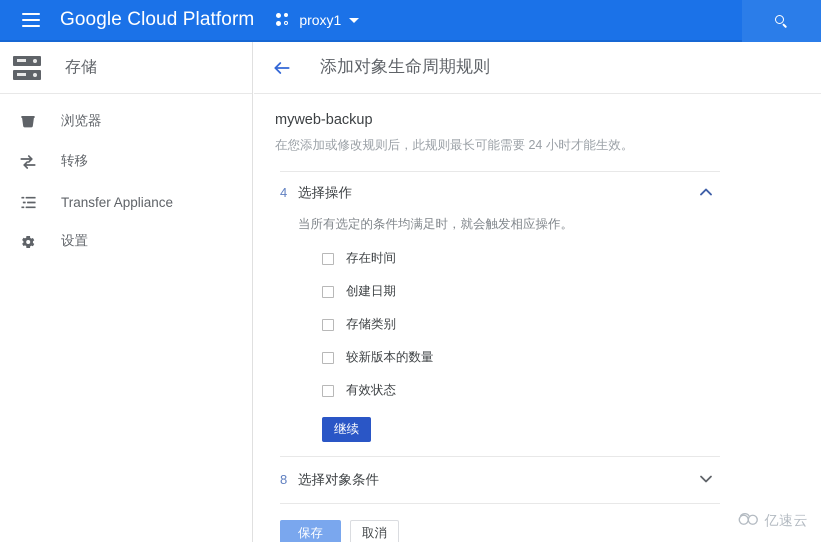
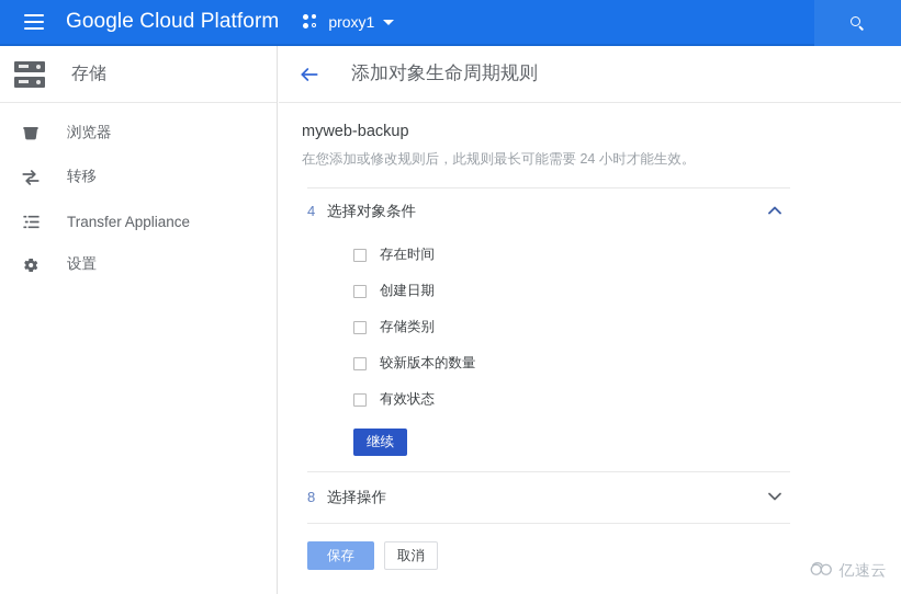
  Google Cloud Platform
  proxy1
  存储
  浏览器
  转移
  Transfer Appliance
  设置
  添加对象生命周期规则
  myweb-backup
  在您添加或修改规则后，此规则最长可能需要 24 小时才能生效。
  4
- 选择操作
+ 选择对象条件
- 当所有选定的条件均满足时，就会触发相应操作。
  存在时间
  创建日期
  存储类别
  较新版本的数量
  有效状态
  继续
  8
- 选择对象条件
+ 选择操作
  保存
  取消
  亿速云
